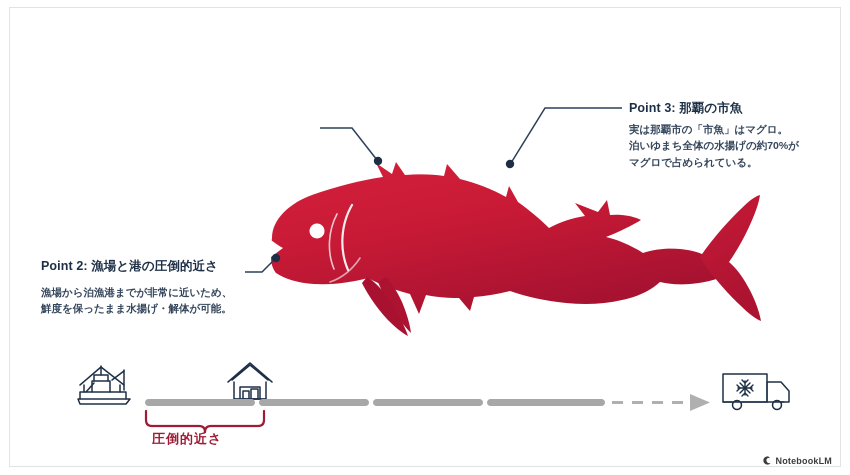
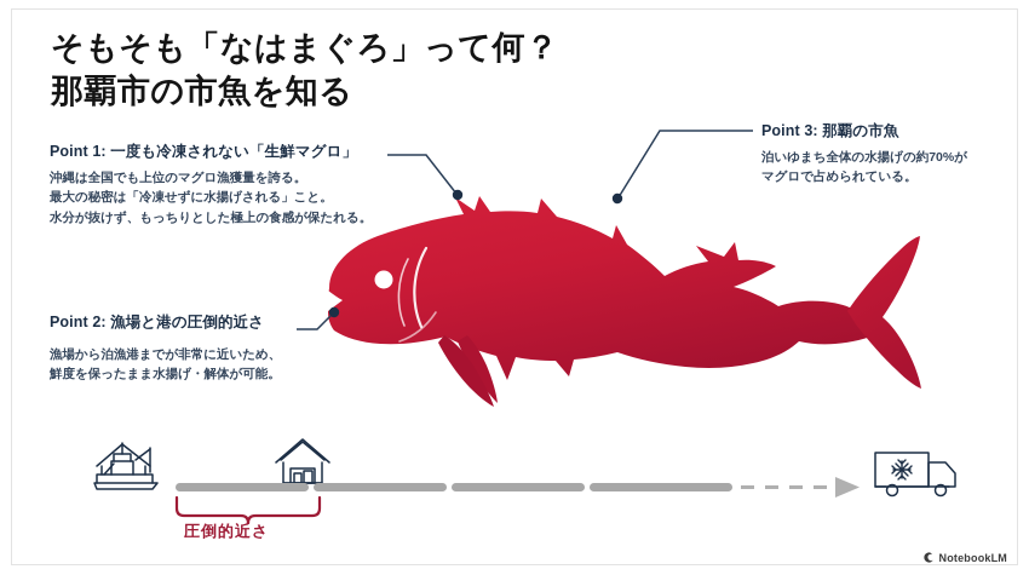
+ そもそも「なはまぐろ」って何？
+ 那覇市の市魚を知る
+ Point 1: 一度も冷凍されない「生鮮マグロ」
+ 沖縄は全国でも上位のマグロ漁獲量を誇る。
+ 最大の秘密は「冷凍せずに水揚げされる」こと。
+ 水分が抜けず、もっちりとした極上の食感が保たれる。
  Point 2: 漁場と港の圧倒的近さ
  漁場から泊漁港までが非常に近いため、
  鮮度を保ったまま水揚げ・解体が可能。
  Point 3: 那覇の市魚
- 実は那覇市の「市魚」はマグロ。
  泊いゆまち全体の水揚げの約70%が
  マグロで占められている。
  圧倒的近さ
  NotebookLM
